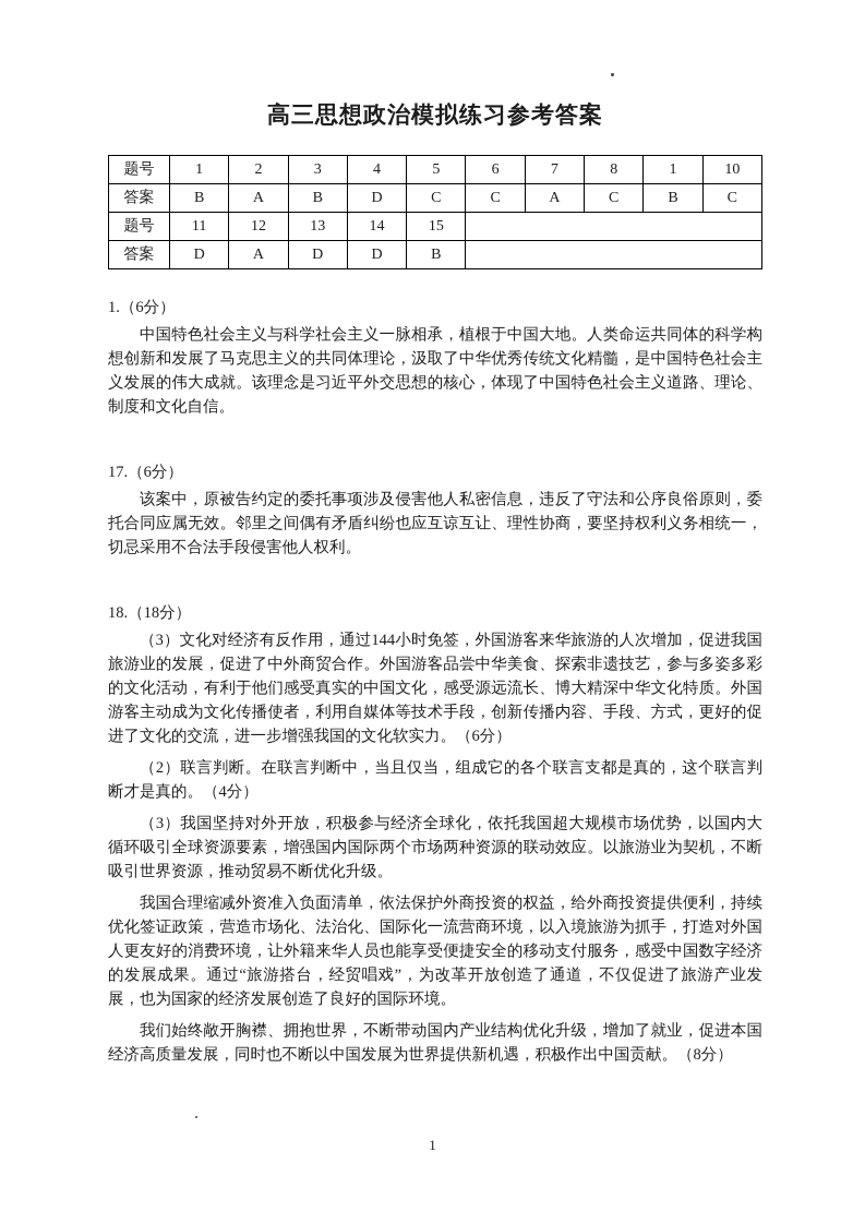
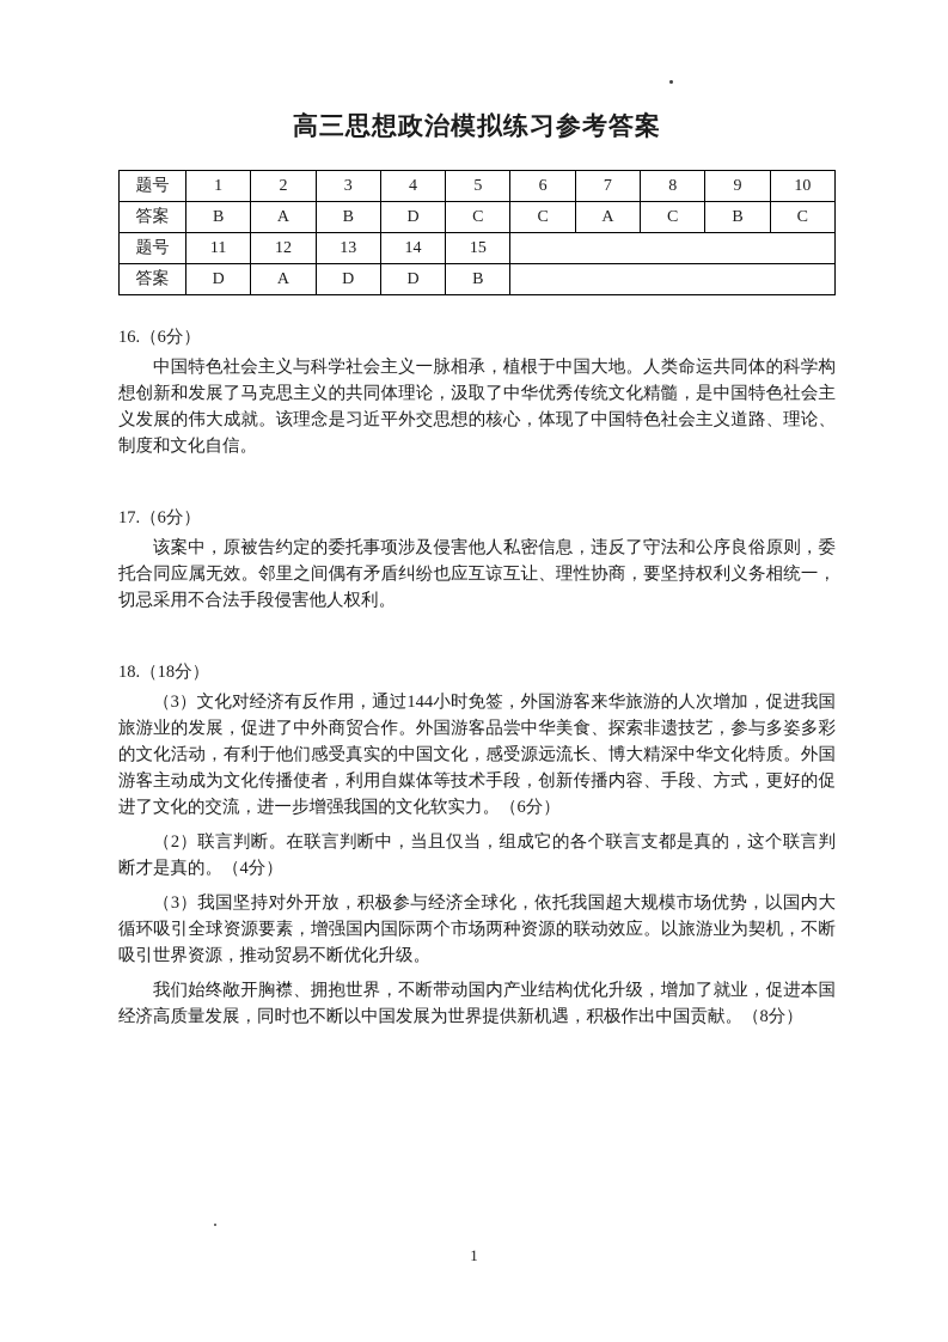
  高三思想政治模拟练习参考答案
- 题号	1	2	3	4	5	6	7	8	1	10
+ 题号	1	2	3	4	5	6	7	8	9	10
  答案	B	A	B	D	C	C	A	C	B	C
  题号	11	12	13	14	15
  答案	D	A	D	D	B
- 1.（6分）
+ 16.（6分）
  中国特色社会主义与科学社会主义一脉相承，植根于中国大地。人类命运共同体的科学构想创新和发展了马克思主义的共同体理论，汲取了中华优秀传统文化精髓，是中国特色社会主义发展的伟大成就。该理念是习近平外交思想的核心，体现了中国特色社会主义道路、理论、制度和文化自信。
  17.（6分）
  该案中，原被告约定的委托事项涉及侵害他人私密信息，违反了守法和公序良俗原则，委托合同应属无效。邻里之间偶有矛盾纠纷也应互谅互让、理性协商，要坚持权利义务相统一，切忌采用不合法手段侵害他人权利。
  18.（18分）
  （3）文化对经济有反作用，通过144小时免签，外国游客来华旅游的人次增加，促进我国旅游业的发展，促进了中外商贸合作。外国游客品尝中华美食、探索非遗技艺，参与多姿多彩的文化活动，有利于他们感受真实的中国文化，感受源远流长、博大精深中华文化特质。外国游客主动成为文化传播使者，利用自媒体等技术手段，创新传播内容、手段、方式，更好的促进了文化的交流，进一步增强我国的文化软实力。（6分）
  （2）联言判断。在联言判断中，当且仅当，组成它的各个联言支都是真的，这个联言判断才是真的。（4分）
  （3）我国坚持对外开放，积极参与经济全球化，依托我国超大规模市场优势，以国内大循环吸引全球资源要素，增强国内国际两个市场两种资源的联动效应。以旅游业为契机，不断吸引世界资源，推动贸易不断优化升级。
- 我国合理缩减外资准入负面清单，依法保护外商投资的权益，给外商投资提供便利，持续优化签证政策，营造市场化、法治化、国际化一流营商环境，以入境旅游为抓手，打造对外国人更友好的消费环境，让外籍来华人员也能享受便捷安全的移动支付服务，感受中国数字经济的发展成果。通过“旅游搭台，经贸唱戏”，为改革开放创造了通道，不仅促进了旅游产业发展，也为国家的经济发展创造了良好的国际环境。
  我们始终敞开胸襟、拥抱世界，不断带动国内产业结构优化升级，增加了就业，促进本国经济高质量发展，同时也不断以中国发展为世界提供新机遇，积极作出中国贡献。（8分）
  1
